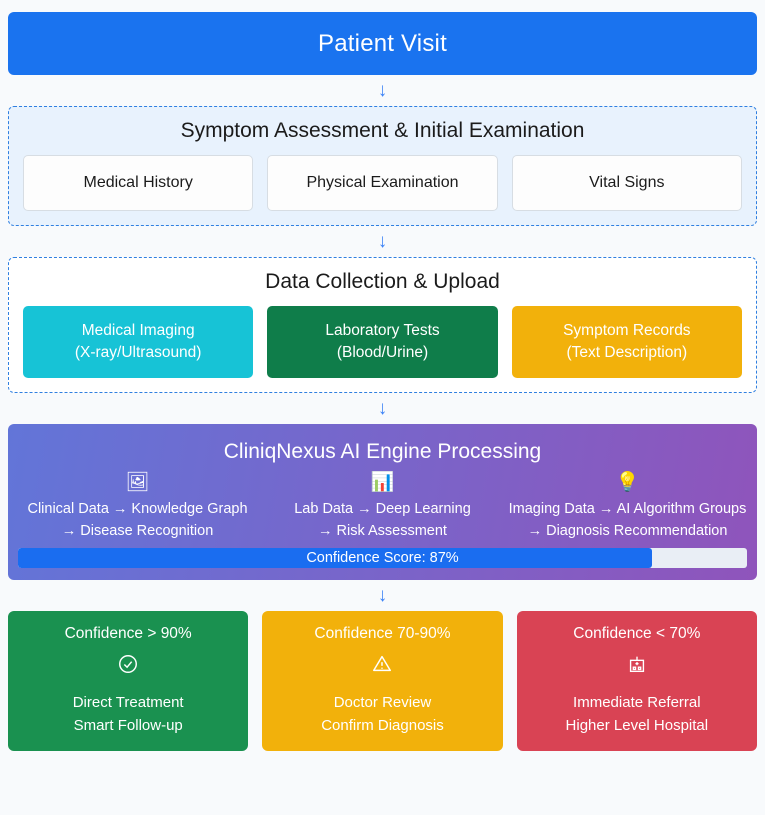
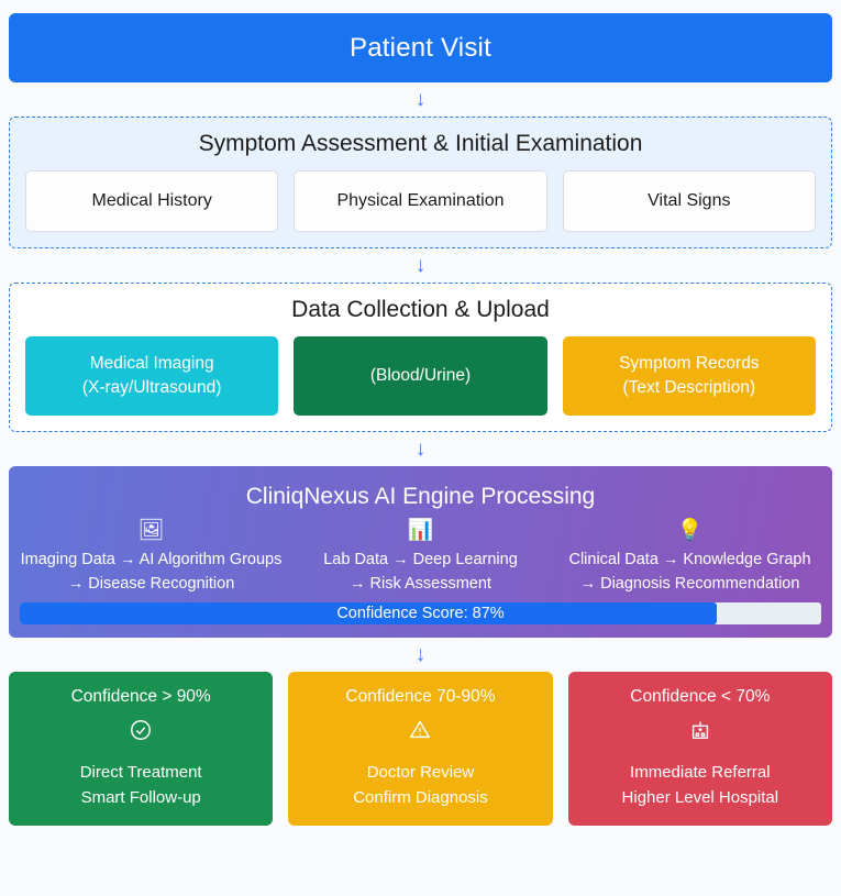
  Patient Visit
  ↓
  Symptom Assessment & Initial Examination
  Medical History
  Physical Examination
  Vital Signs
  ↓
  Data Collection & Upload
  Medical Imaging
  (X-ray/Ultrasound)
- Laboratory Tests
  (Blood/Urine)
  Symptom Records
  (Text Description)
  ↓
  CliniqNexus AI Engine Processing
  🖼
- Clinical Data → Knowledge Graph
+ Imaging Data → AI Algorithm Groups
  → Disease Recognition
  📊
  Lab Data → Deep Learning
  → Risk Assessment
  💡
- Imaging Data → AI Algorithm Groups
+ Clinical Data → Knowledge Graph
  → Diagnosis Recommendation
  Confidence Score: 87%
  ↓
  Confidence > 90%
  Direct Treatment
  Smart Follow-up
  Confidence 70-90%
  Doctor Review
  Confirm Diagnosis
  Confidence < 70%
  Immediate Referral
  Higher Level Hospital
